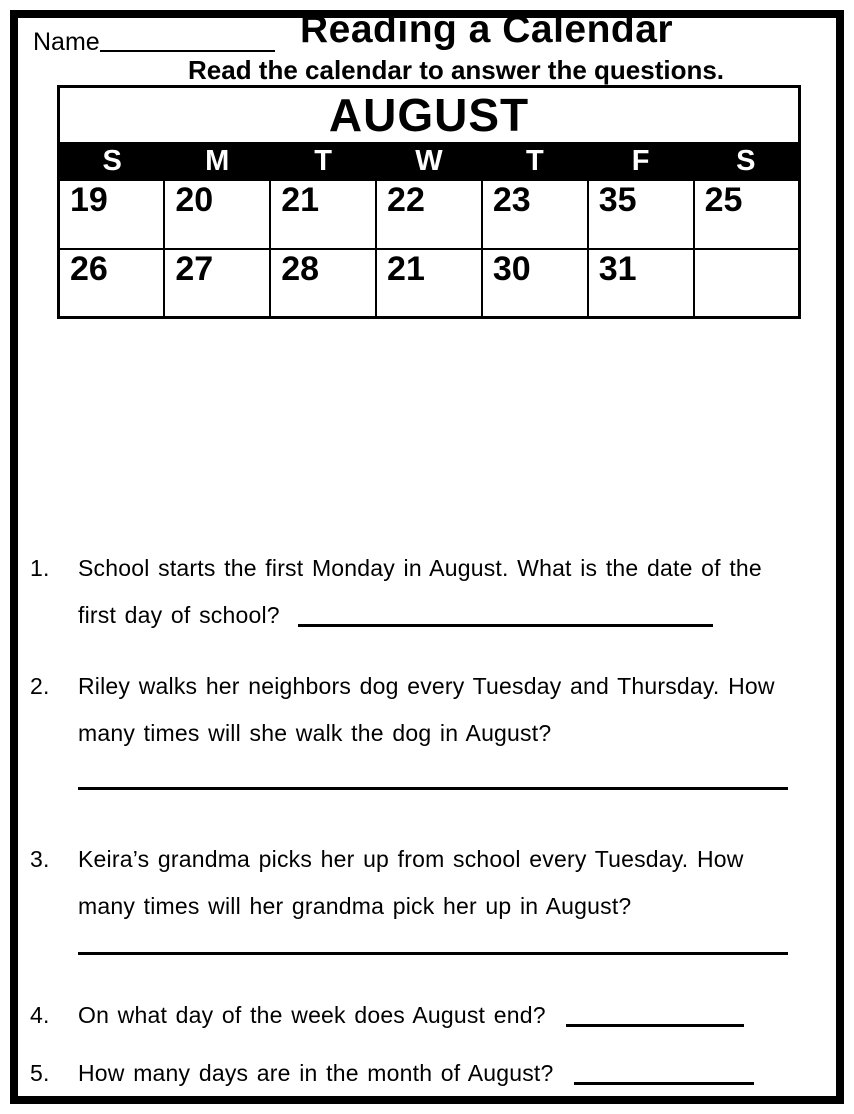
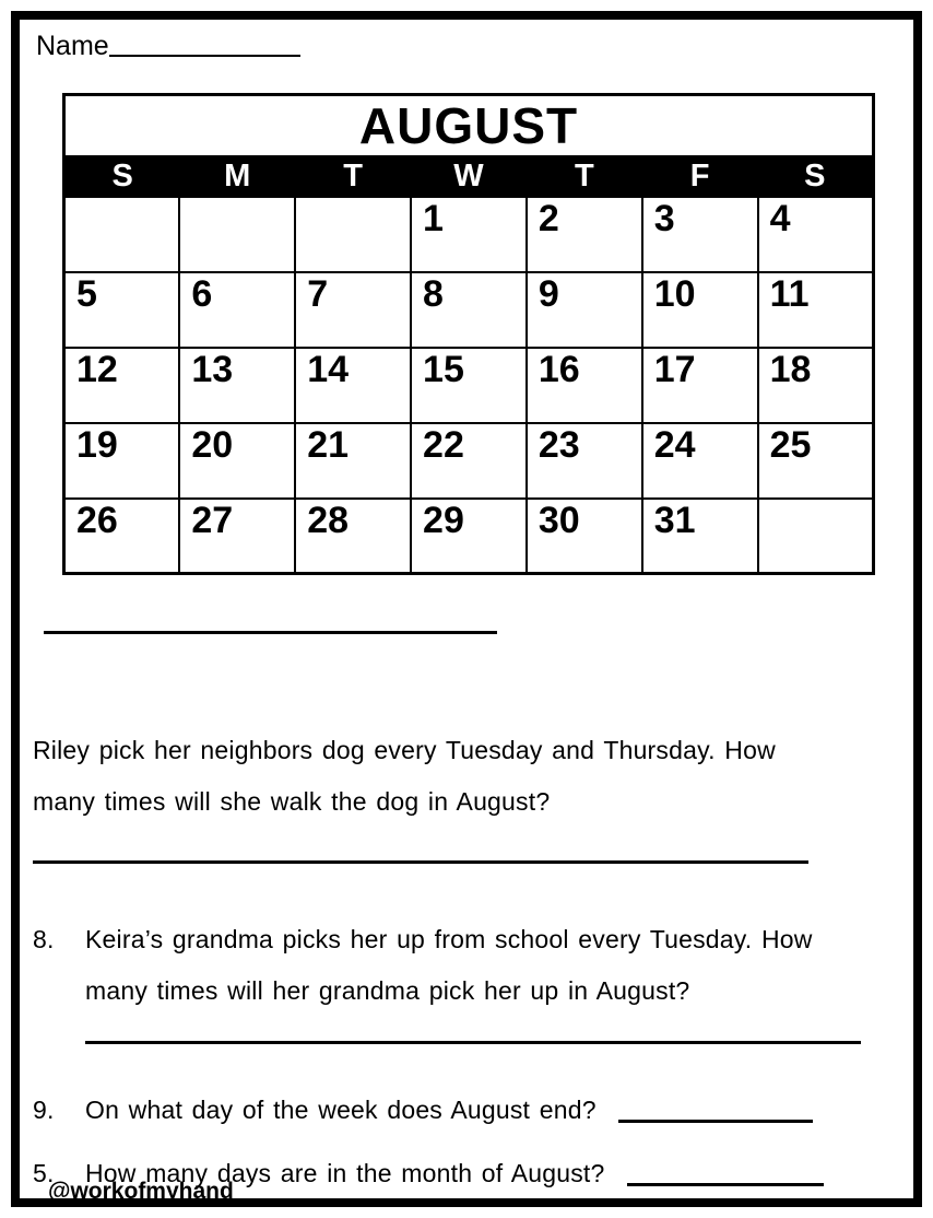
  Name
- Reading a Calendar
- Read the calendar to answer the questions.
  AUGUST
  S	M	T	W	T	F	S
+ 			1	2	3	4
+ 5	6	7	8	9	10	11
+ 12	13	14	15	16	17	18
- 19	20	21	22	23	35	25
+ 19	20	21	22	23	24	25
- 26	27	28	21	30	31
+ 26	27	28	29	30	31
- 1.
- School starts the first Monday in August. What is the date of the first day of school?
- 2.
- Riley walks her neighbors dog every Tuesday and Thursday. How many times will she walk the dog in August?
+ Riley pick her neighbors dog every Tuesday and Thursday. How many times will she walk the dog in August?
- 3.
+ 8.
  Keira’s grandma picks her up from school every Tuesday. How many times will her grandma pick her up in August?
- 4.
+ 9.
  On what day of the week does August end?
  5.
  How many days are in the month of August?
+ @workofmyhand
